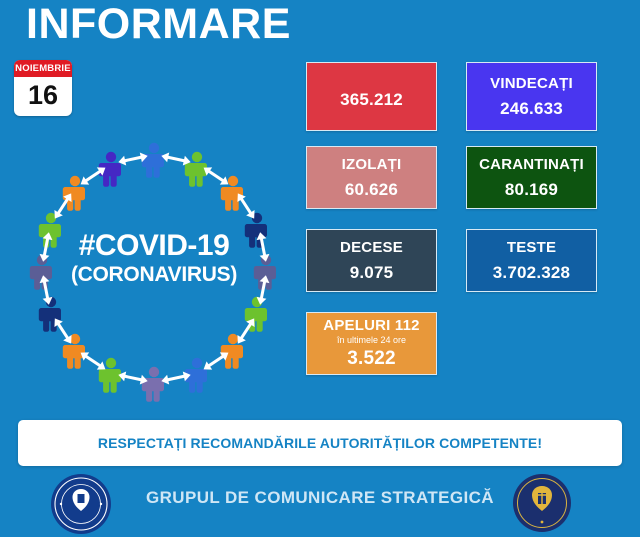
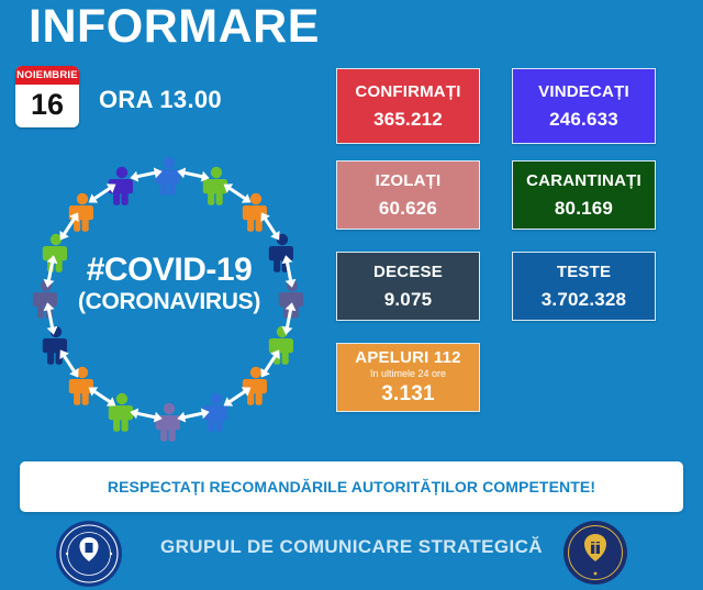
  INFORMARE
  NOIEMBRIE
  16
+ ORA 13.00
  #COVID-19
  (CORONAVIRUS)
+ CONFIRMAȚI
  365.212
  VINDECAȚI
  246.633
  IZOLAȚI
  60.626
  CARANTINAȚI
  80.169
  DECESE
  9.075
  TESTE
  3.702.328
  APELURI 112
  în ultimele 24 ore
- 3.522
+ 3.131
  RESPECTAȚI RECOMANDĂRILE AUTORITĂȚILOR COMPETENTE!
  GRUPUL DE COMUNICARE STRATEGICĂ
